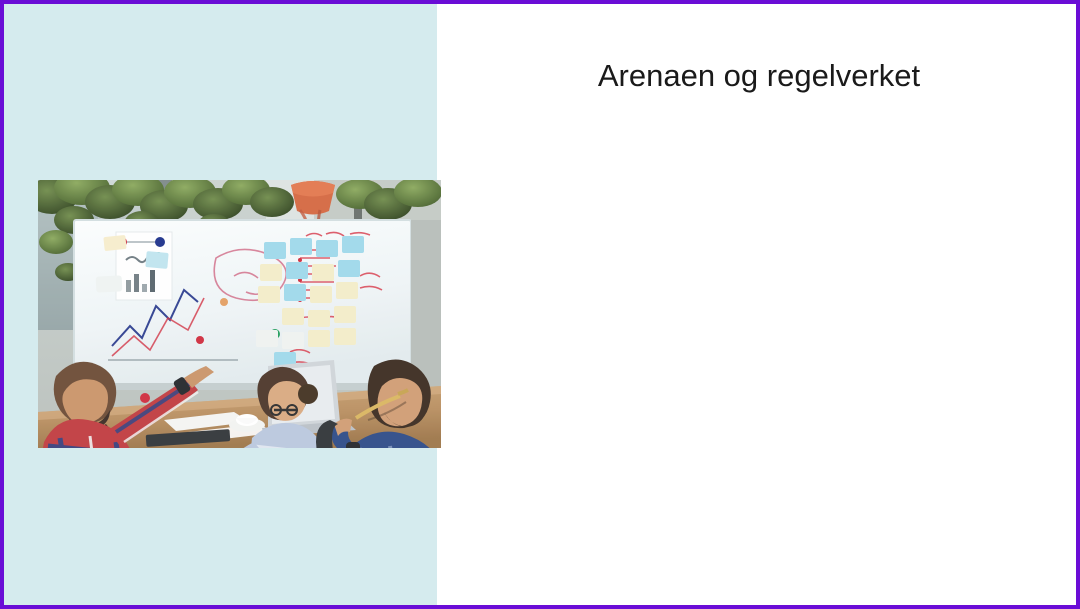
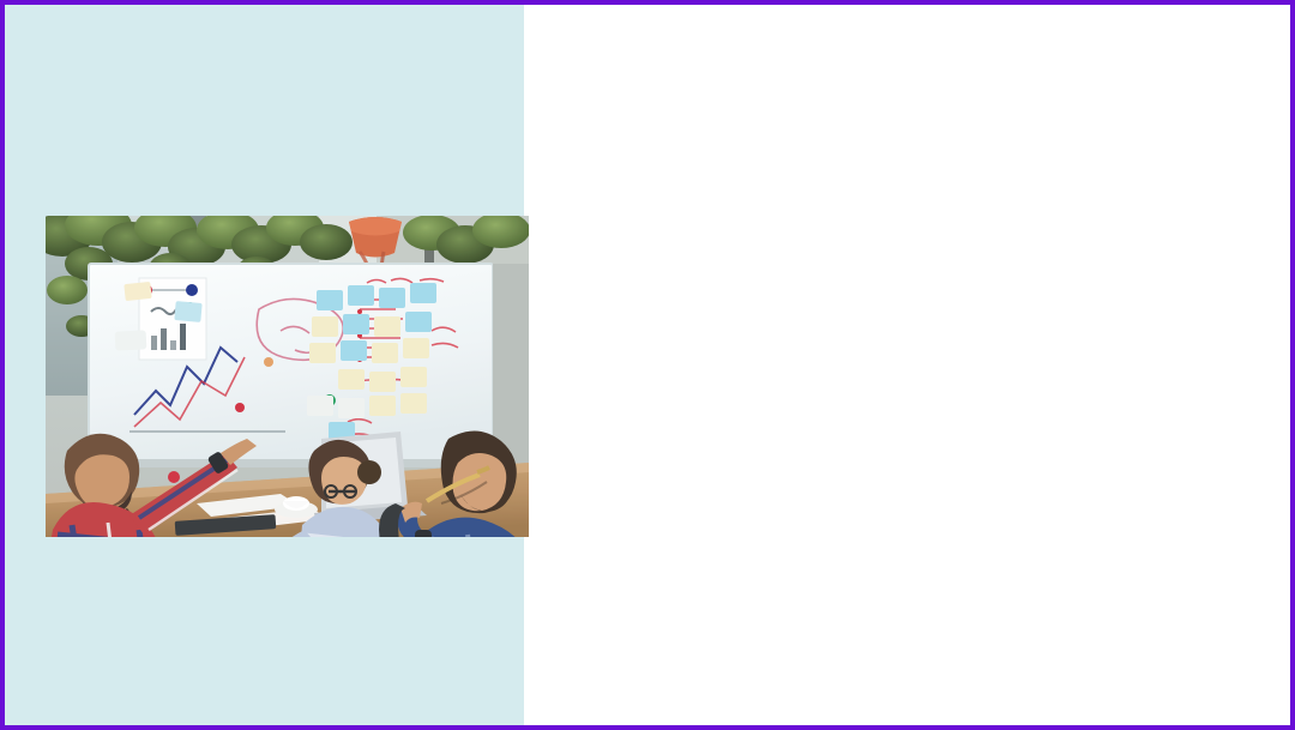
- Arenaen og regelverket
